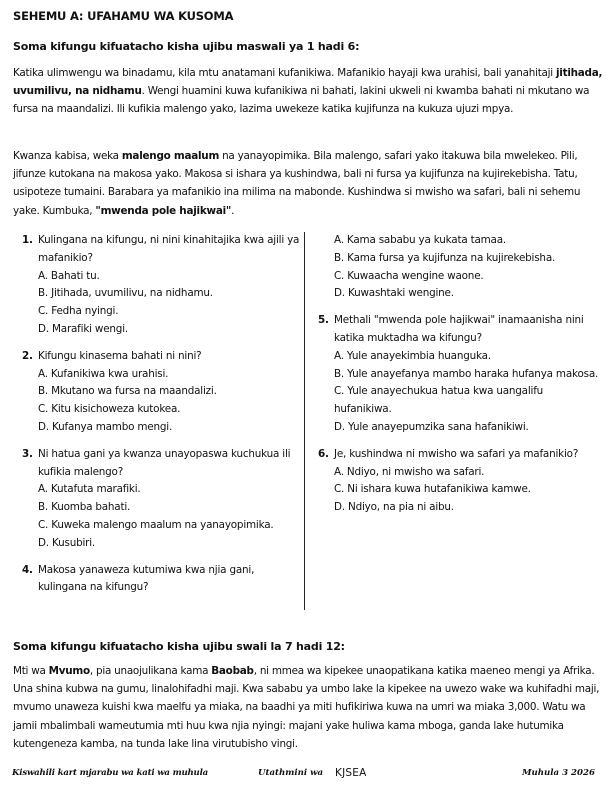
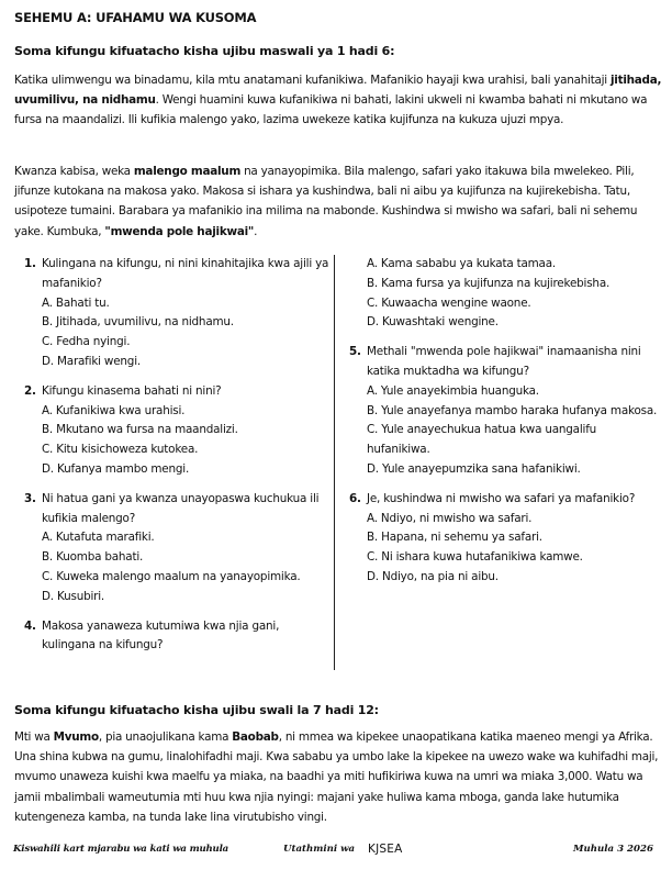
  SEHEMU A: UFAHAMU WA KUSOMA
  Soma kifungu kifuatacho kisha ujibu maswali ya 1 hadi 6:
  Katika ulimwengu wa binadamu, kila mtu anatamani kufanikiwa. Mafanikio hayaji kwa urahisi, bali yanahitaji jitihada, uvumilivu, na nidhamu. Wengi huamini kuwa kufanikiwa ni bahati, lakini ukweli ni kwamba bahati ni mkutano wa fursa na maandalizi. Ili kufikia malengo yako, lazima uwekeze katika kujifunza na kukuza ujuzi mpya.
- Kwanza kabisa, weka malengo maalum na yanayopimika. Bila malengo, safari yako itakuwa bila mwelekeo. Pili, jifunze kutokana na makosa yako. Makosa si ishara ya kushindwa, bali ni fursa ya kujifunza na kujirekebisha. Tatu, usipoteze tumaini. Barabara ya mafanikio ina milima na mabonde. Kushindwa si mwisho wa safari, bali ni sehemu yake. Kumbuka, "mwenda pole hajikwai".
+ Kwanza kabisa, weka malengo maalum na yanayopimika. Bila malengo, safari yako itakuwa bila mwelekeo. Pili, jifunze kutokana na makosa yako. Makosa si ishara ya kushindwa, bali ni aibu ya kujifunza na kujirekebisha. Tatu, usipoteze tumaini. Barabara ya mafanikio ina milima na mabonde. Kushindwa si mwisho wa safari, bali ni sehemu yake. Kumbuka, "mwenda pole hajikwai".
  1.
  Kulingana na kifungu, ni nini kinahitajika kwa ajili ya mafanikio?
  A. Bahati tu.
  B. Jitihada, uvumilivu, na nidhamu.
  C. Fedha nyingi.
  D. Marafiki wengi.
  2.
  Kifungu kinasema bahati ni nini?
  A. Kufanikiwa kwa urahisi.
  B. Mkutano wa fursa na maandalizi.
  C. Kitu kisichoweza kutokea.
  D. Kufanya mambo mengi.
  3.
  Ni hatua gani ya kwanza unayopaswa kuchukua ili kufikia malengo?
  A. Kutafuta marafiki.
  B. Kuomba bahati.
  C. Kuweka malengo maalum na yanayopimika.
  D. Kusubiri.
  4.
  Makosa yanaweza kutumiwa kwa njia gani, kulingana na kifungu?
  A. Kama sababu ya kukata tamaa.
  B. Kama fursa ya kujifunza na kujirekebisha.
  C. Kuwaacha wengine waone.
  D. Kuwashtaki wengine.
  5.
  Methali "mwenda pole hajikwai" inamaanisha nini katika muktadha wa kifungu?
  A. Yule anayekimbia huanguka.
  B. Yule anayefanya mambo haraka hufanya makosa.
  C. Yule anayechukua hatua kwa uangalifu hufanikiwa.
  D. Yule anayepumzika sana hafanikiwi.
  6.
  Je, kushindwa ni mwisho wa safari ya mafanikio?
  A. Ndiyo, ni mwisho wa safari.
+ B. Hapana, ni sehemu ya safari.
  C. Ni ishara kuwa hutafanikiwa kamwe.
  D. Ndiyo, na pia ni aibu.
  Soma kifungu kifuatacho kisha ujibu swali la 7 hadi 12:
  Mti wa Mvumo, pia unaojulikana kama Baobab, ni mmea wa kipekee unaopatikana katika maeneo mengi ya Afrika. Una shina kubwa na gumu, linalohifadhi maji. Kwa sababu ya umbo lake la kipekee na uwezo wake wa kuhifadhi maji, mvumo unaweza kuishi kwa maelfu ya miaka, na baadhi ya miti hufikiriwa kuwa na umri wa miaka 3,000. Watu wa jamii mbalimbali wameutumia mti huu kwa njia nyingi: majani yake huliwa kama mboga, ganda lake hutumika kutengeneza kamba, na tunda lake lina virutubisho vingi.
  Kiswahili kart mjarabu wa kati wa muhula
  Utathmini wa
  KJSEA
  Muhula 3 2026
